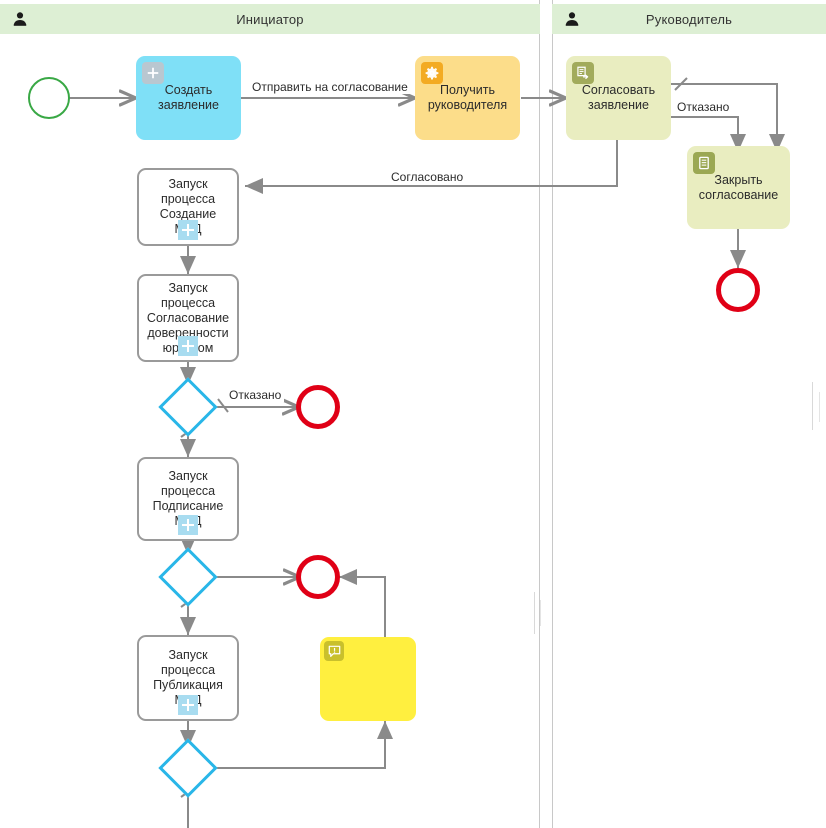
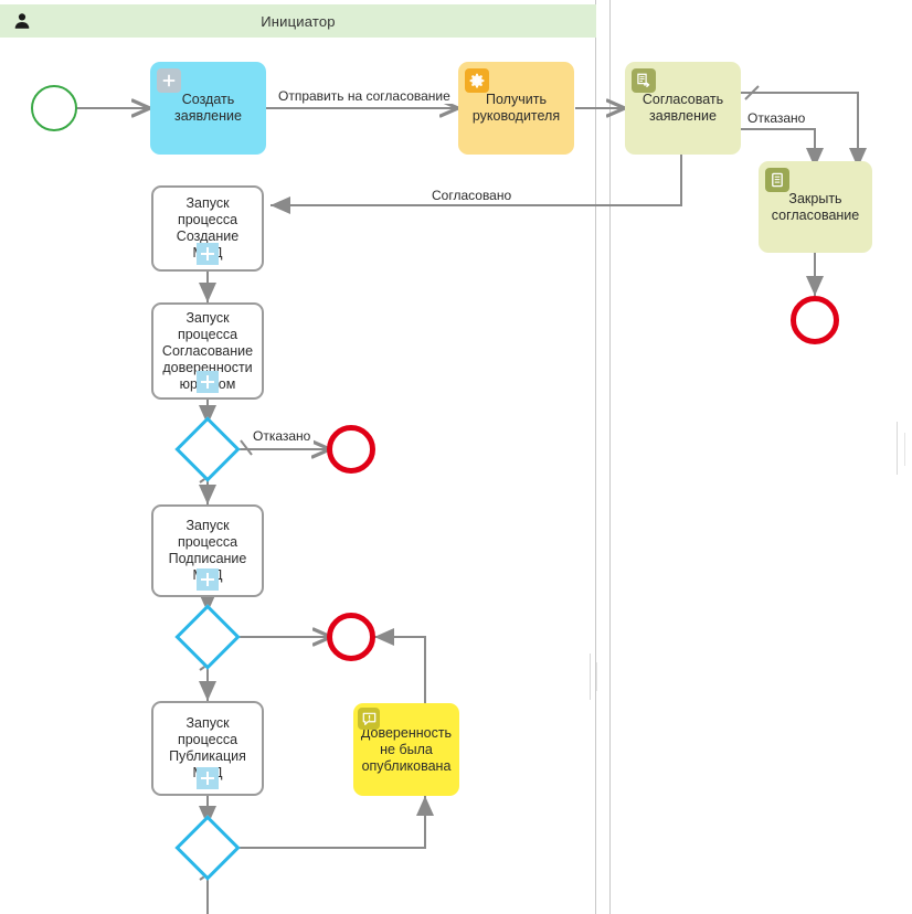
  Инициатор
- Руководитель
  Отправить на согласование
  Согласовано
  Отказано
  Отказано
  Создать
  заявление
  Получить
  руководителя
  Согласовать
  заявление
  Закрыть
  согласование
  Запуск
  процесса
  Создание
  Запуск
  процесса
  Согласование
  доверенности
  Запуск
  процесса
  Подписание
  Запуск
  процесса
  Публикация
+ Доверенность
+ не была
+ опубликована
